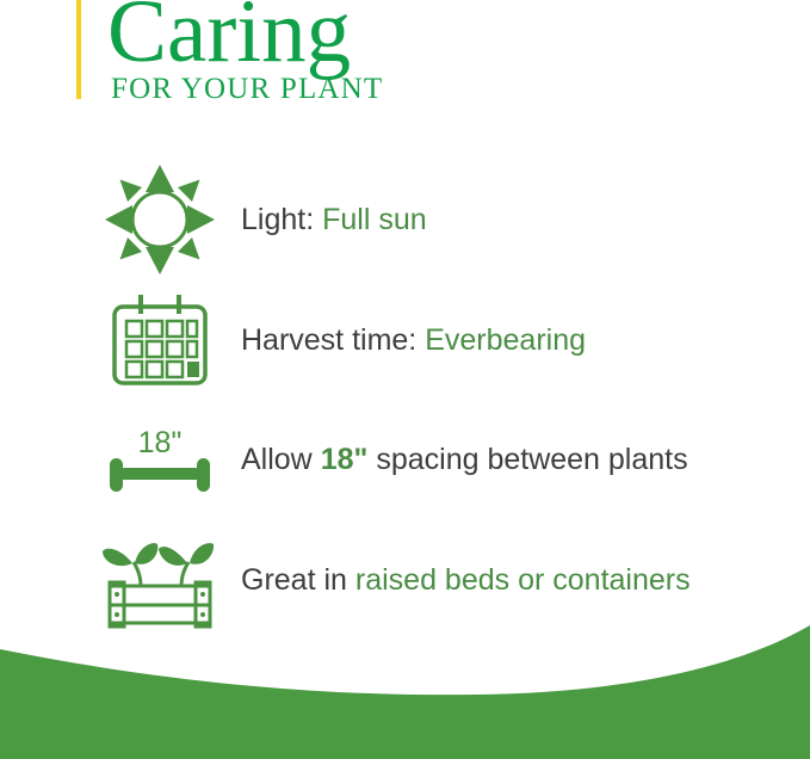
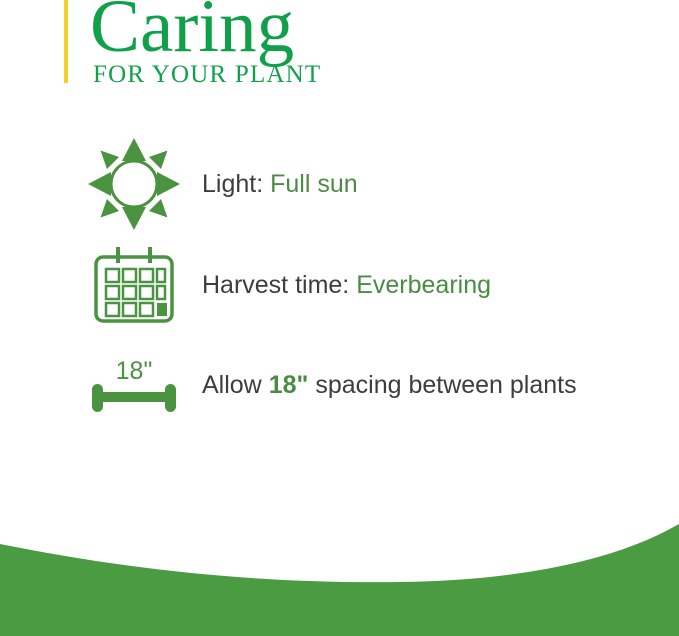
  Caring
  FOR YOUR PLANT
  Light: Full sun
  Harvest time: Everbearing
  18"
  Allow 18" spacing between plants
- Great in raised beds or containers
